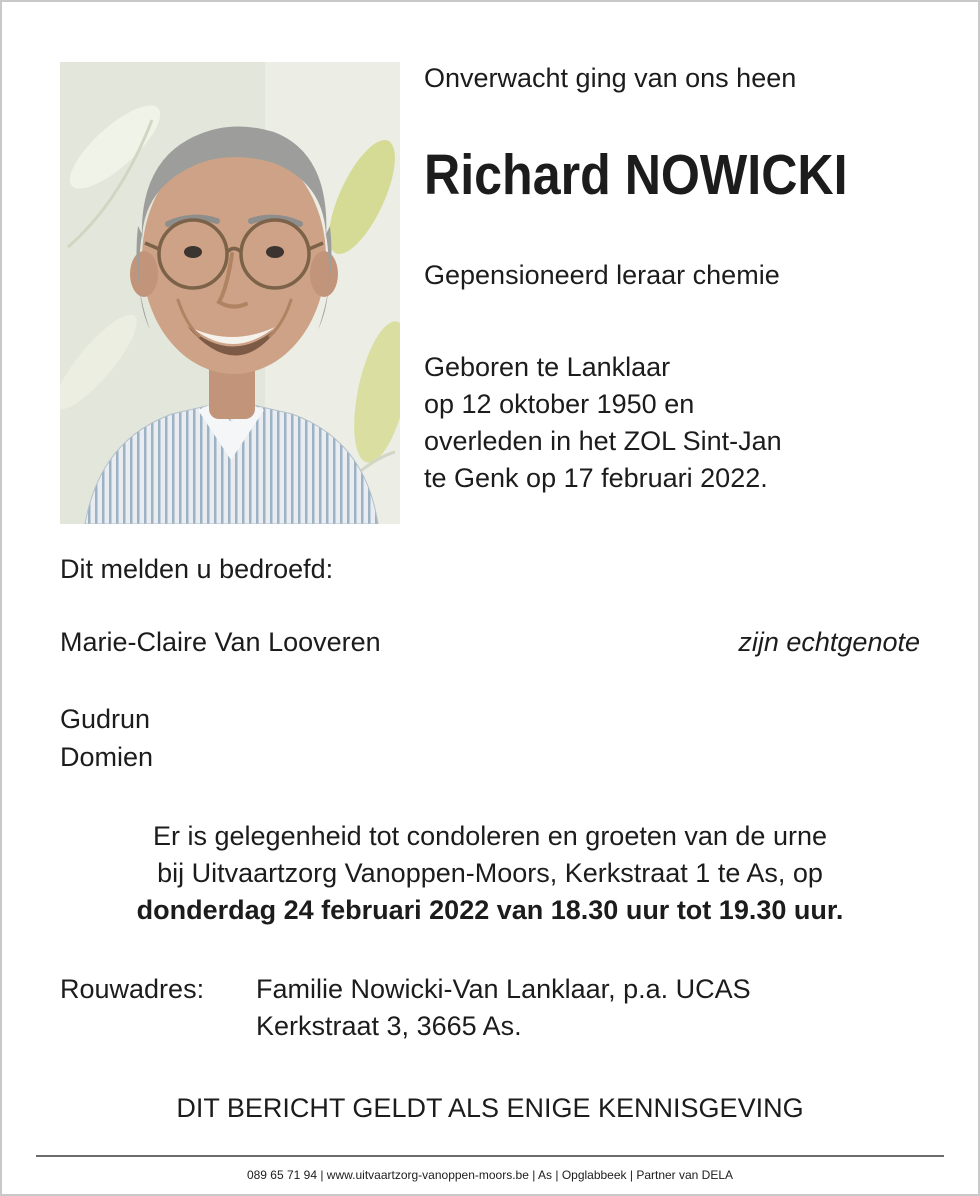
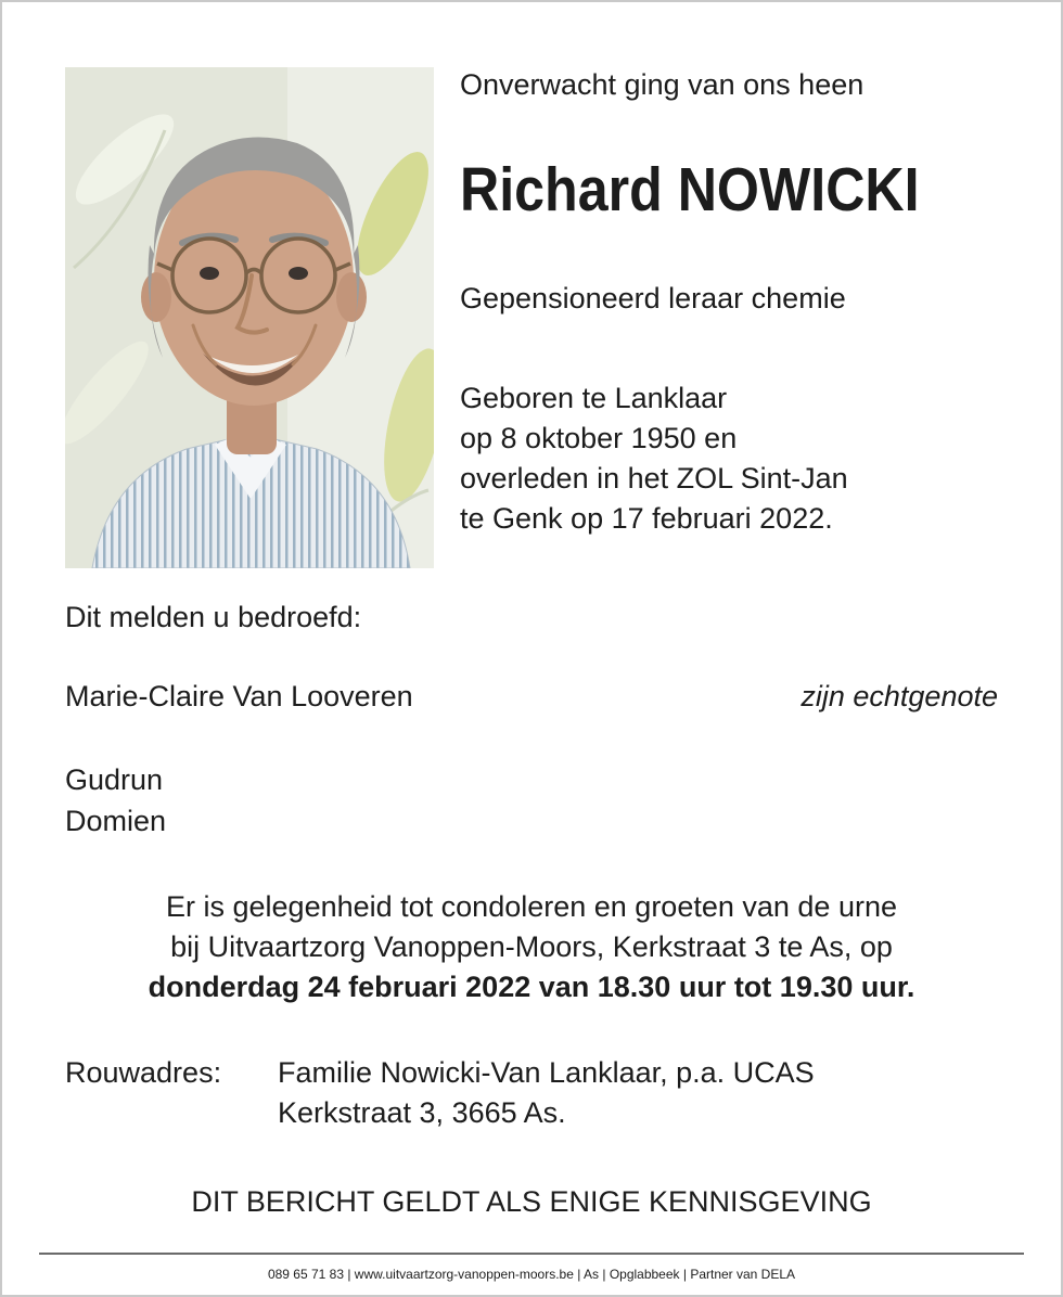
  Onverwacht ging van ons heen
  Richard NOWICKI
  Gepensioneerd leraar chemie
  Geboren te Lanklaar
- op 12 oktober 1950 en
+ op 8 oktober 1950 en
  overleden in het ZOL Sint-Jan
  te Genk op 17 februari 2022.
  Dit melden u bedroefd:
  Marie-Claire Van Looveren
  zijn echtgenote
  Gudrun
  Domien
  Er is gelegenheid tot condoleren en groeten van de urne
- bij Uitvaartzorg Vanoppen-Moors, Kerkstraat 1 te As, op
+ bij Uitvaartzorg Vanoppen-Moors, Kerkstraat 3 te As, op
  donderdag 24 februari 2022 van 18.30 uur tot 19.30 uur.
  Rouwadres:
  Familie Nowicki-Van Lanklaar, p.a. UCAS
  Kerkstraat 3, 3665 As.
  DIT BERICHT GELDT ALS ENIGE KENNISGEVING
- 089 65 71 94 | www.uitvaartzorg-vanoppen-moors.be | As | Opglabbeek | Partner van DELA
+ 089 65 71 83 | www.uitvaartzorg-vanoppen-moors.be | As | Opglabbeek | Partner van DELA
